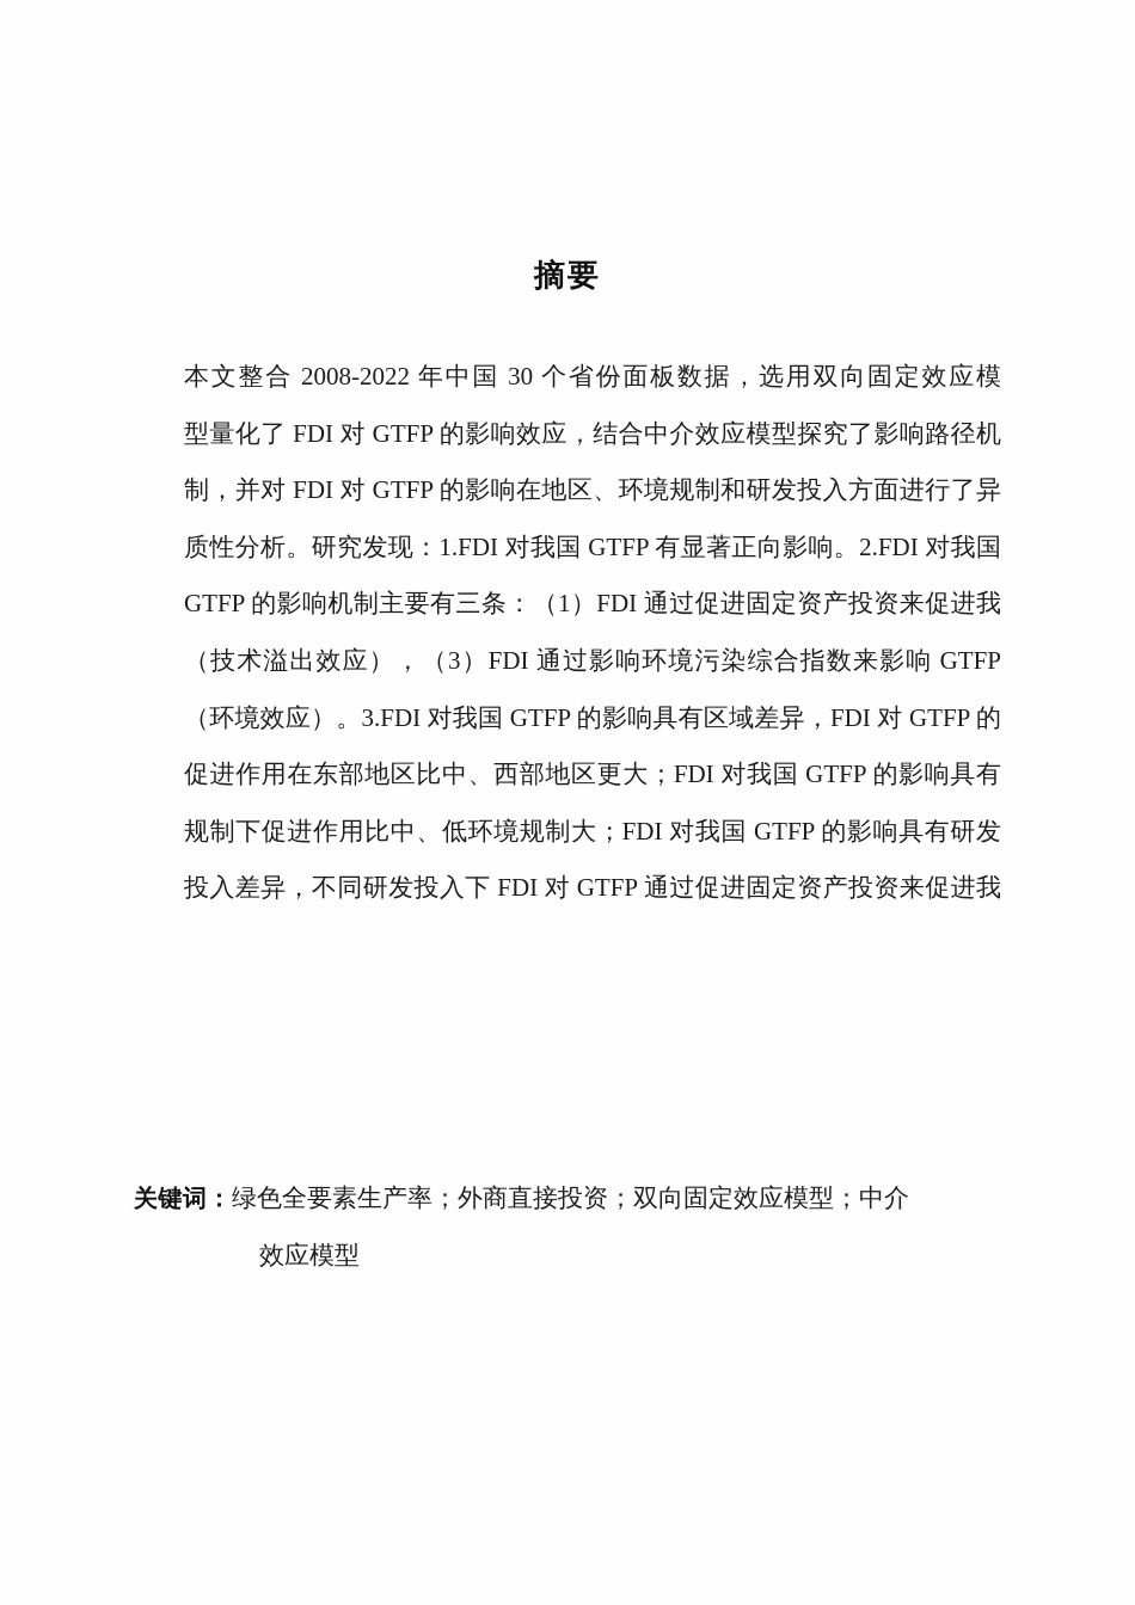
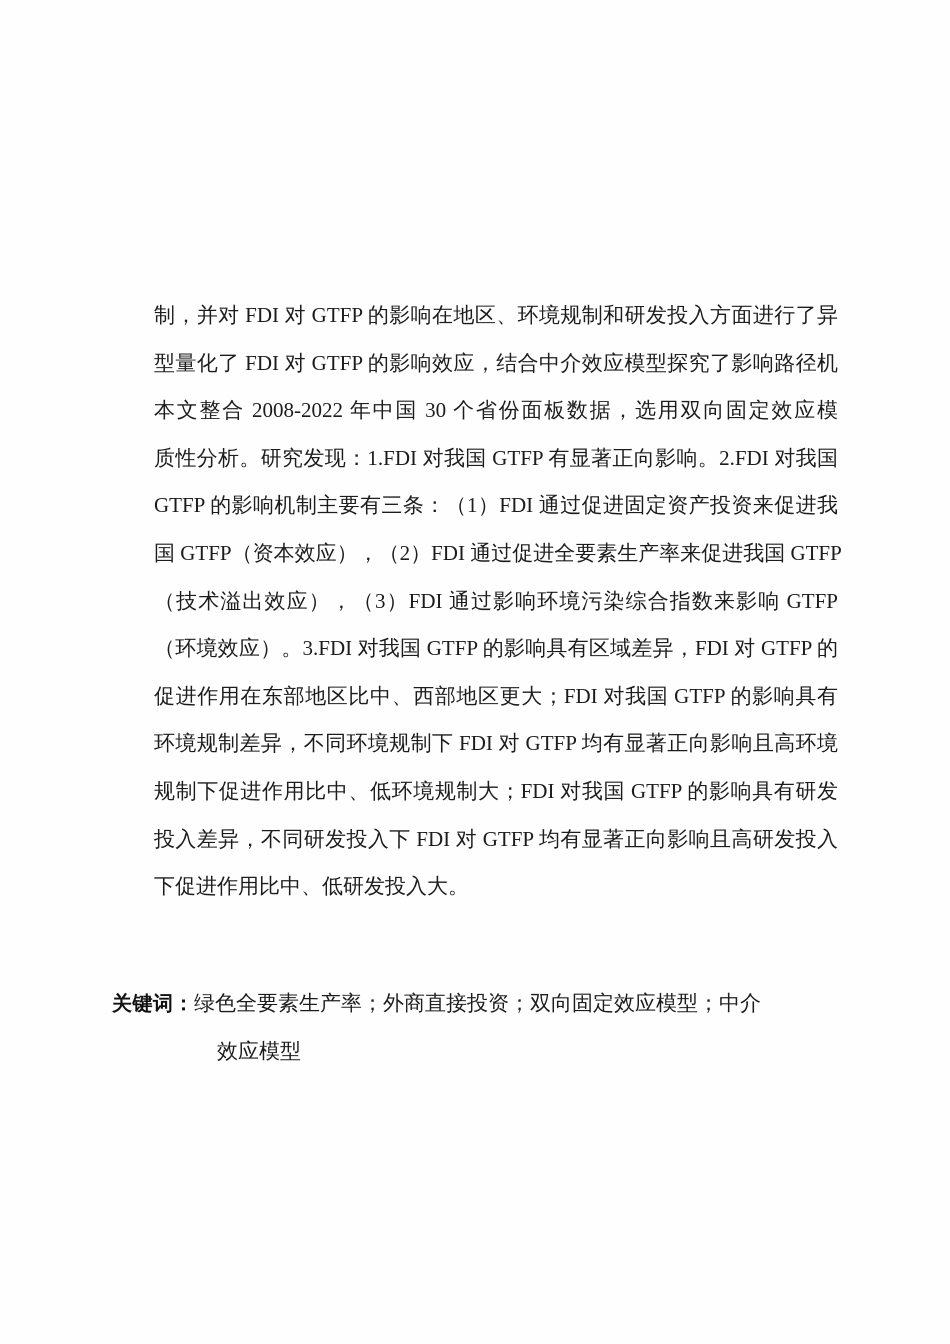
- 摘要
- 本文整合 2008-2022 年中国 30 个省份面板数据，选用双向固定效应模
+ 制，并对 FDI 对 GTFP 的影响在地区、环境规制和研发投入方面进行了异
  型量化了 FDI 对 GTFP 的影响效应，结合中介效应模型探究了影响路径机
- 制，并对 FDI 对 GTFP 的影响在地区、环境规制和研发投入方面进行了异
+ 本文整合 2008-2022 年中国 30 个省份面板数据，选用双向固定效应模
  质性分析。研究发现：1.FDI 对我国 GTFP 有显著正向影响。2.FDI 对我国
  GTFP 的影响机制主要有三条：（1）FDI 通过促进固定资产投资来促进我
+ 国 GTFP（资本效应），（2）FDI 通过促进全要素生产率来促进我国 GTFP
  （技术溢出效应），（3）FDI 通过影响环境污染综合指数来影响 GTFP
  （环境效应）。3.FDI 对我国 GTFP 的影响具有区域差异，FDI 对 GTFP 的
  促进作用在东部地区比中、西部地区更大；FDI 对我国 GTFP 的影响具有
+ 环境规制差异，不同环境规制下 FDI 对 GTFP 均有显著正向影响且高环境
  规制下促进作用比中、低环境规制大；FDI 对我国 GTFP 的影响具有研发
- 投入差异，不同研发投入下 FDI 对 GTFP 通过促进固定资产投资来促进我
+ 投入差异，不同研发投入下 FDI 对 GTFP 均有显著正向影响且高研发投入
+ 下促进作用比中、低研发投入大。
  关键词：绿色全要素生产率；外商直接投资；双向固定效应模型；中介
  效应模型
